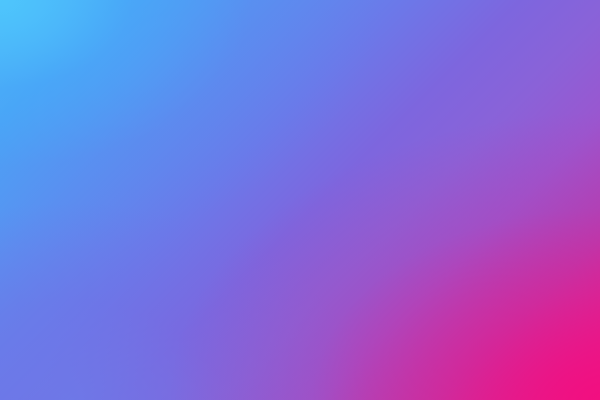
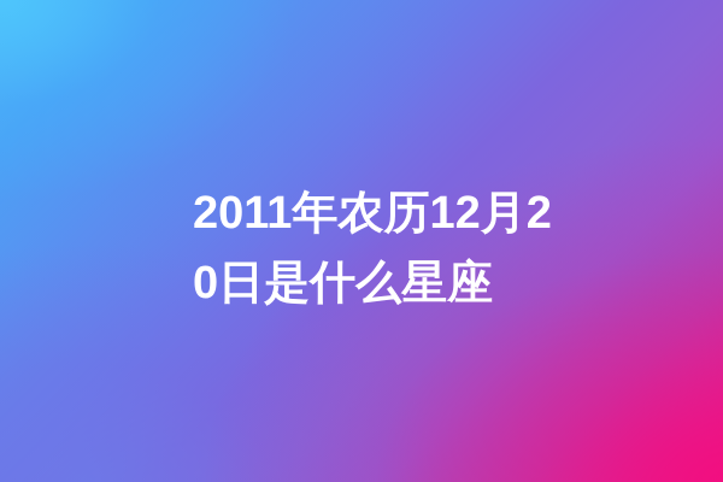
+ 2011年农历12月20日是什么星座
